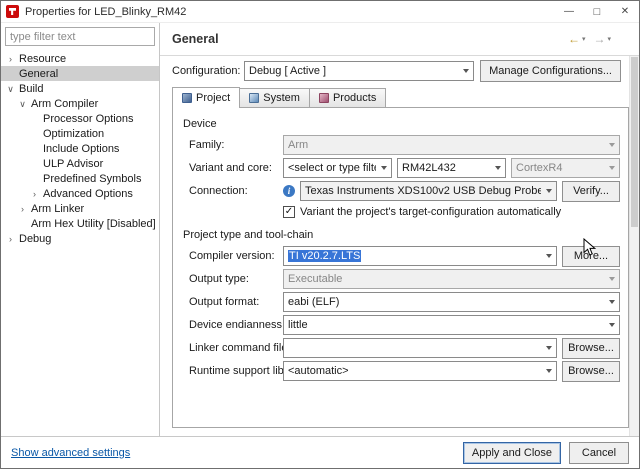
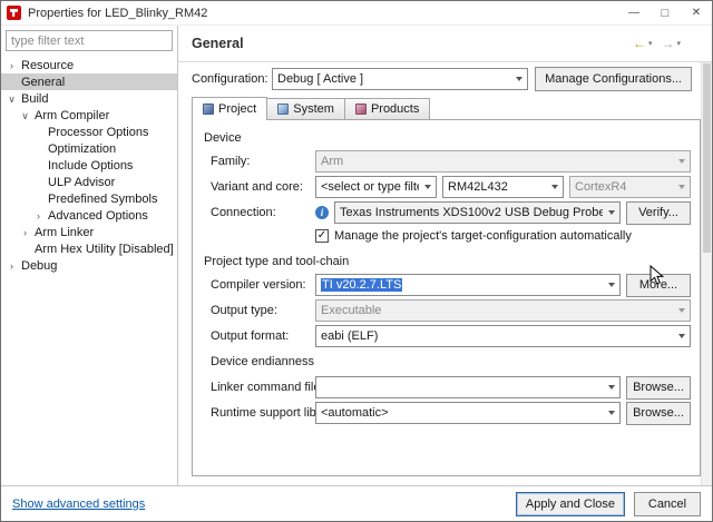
  Properties for LED_Blinky_RM42
  —
  □
  ✕
  type filter text
  ›
  Resource
  General
  ∨
  Build
  ∨
  Arm Compiler
  Processor Options
  Optimization
  Include Options
  ULP Advisor
  Predefined Symbols
  ›
  Advanced Options
  ›
  Arm Linker
  Arm Hex Utility [Disabled]
  ›
  Debug
  General
  ←
  →
  Configuration:
  Debug [ Active ]
  Manage Configurations...
  Project
  System
  Products
  Device
  Family:
  Arm
  Variant and core:
  <select or type filt
  RM42L432
  CortexR4
  Connection:
  i
  Texas Instruments XDS100v2 USB Debug Probe
  Verify...
  ✓
- Variant the project's target-configuration automatically
+ Manage the project's target-configuration automatically
  Project type and tool-chain
  Compiler version:
  TI v20.2.7.LTS
  More...
  Output type:
  Executable
  Output format:
  eabi (ELF)
  Device endianness
- little
  Linker command fil
  Browse...
  Runtime support lib
  <automatic>
  Browse...
  Show advanced settings
  Apply and Close
  Cancel
